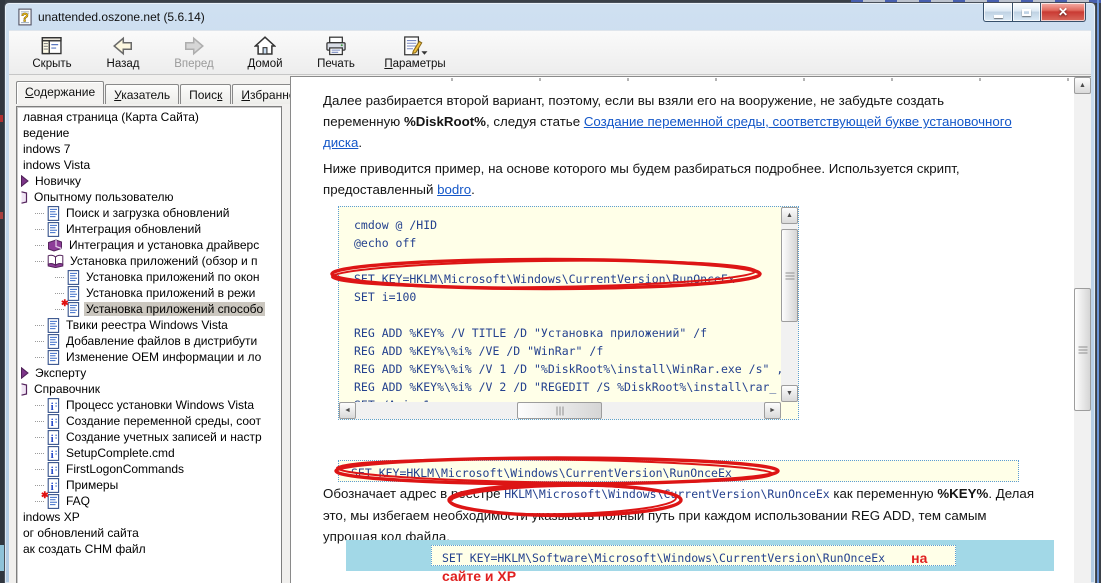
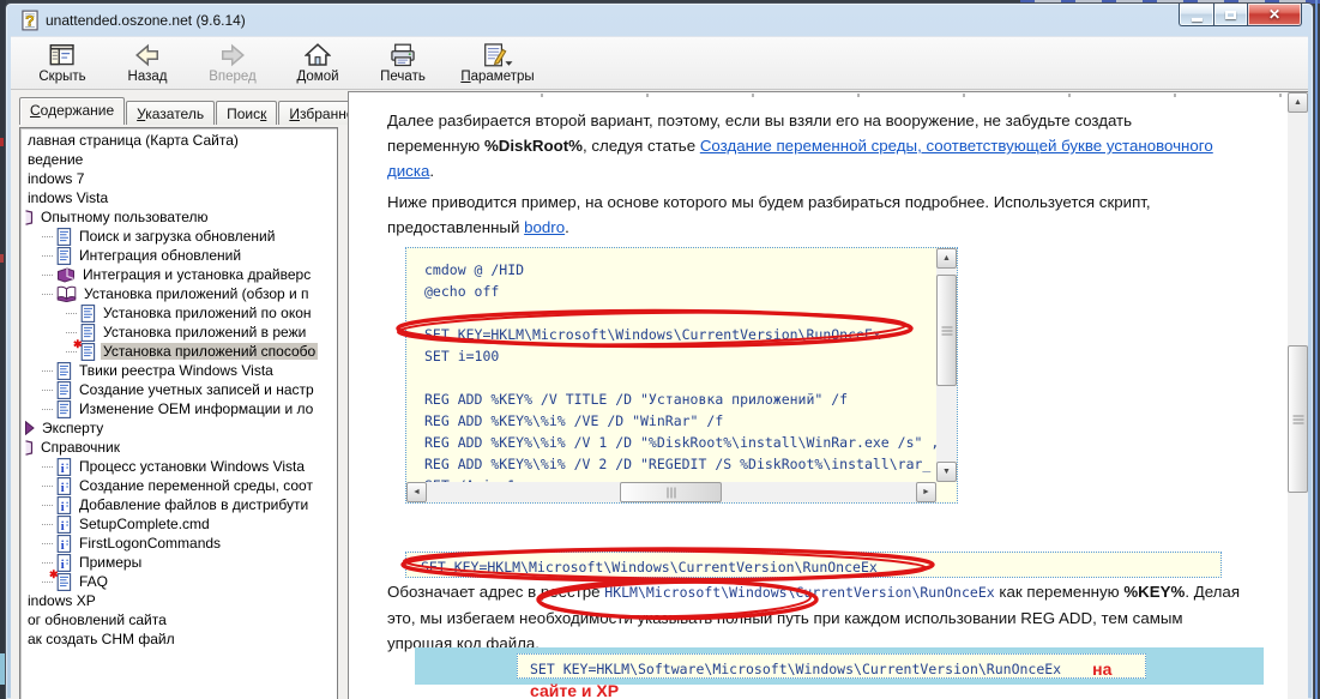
  ?
- unattended.oszone.net (5.6.14)
+ unattended.oszone.net (9.6.14)
  ✕
  Скрыть
  Назад
  Вперед
  Домой
  Печать
  Параметры
  Содержание
  Указатель
  Поиск
  Избранн
  лавная страница (Карта Сайта)
  ведение
  indows 7
  indows Vista
- Новичку
  Опытному пользователю
  Поиск и загрузка обновлений
  Интеграция обновлений
  Интеграция и установка драйверс
  Установка приложений (обзор и п
  Установка приложений по окон
  Установка приложений в режи
  ✱
  Установка приложений способо
  Твики реестра Windows Vista
- Добавление файлов в дистрибути
+ Создание учетных записей и настр
  Изменение OEM информации и ло
  Эксперту
  Справочник
  i
  Процесс установки Windows Vista
  i
  Создание переменной среды, соот
  i
- Создание учетных записей и настр
+ Добавление файлов в дистрибути
  i
  SetupComplete.cmd
  i
  FirstLogonCommands
  i
  Примеры
  ✱
  FAQ
  indows XP
  ог обновлений сайта
  ак создать CHM файл
  Далее разбирается второй вариант, поэтому, если вы взяли его на вооружение, не забудьте создать переменную %DiskRoot%, следуя статье Создание переменной среды, соответствующей букве установочного диска.
  Ниже приводится пример, на основе которого мы будем разбираться подробнее. Используется скрипт, предоставленный bodro.
  cmdow @ /HID
  @echo off
  SET KEY=HKLM\Microsoft\Windows\CurrentVersion\RunOnx
  SET i=100
  REG ADD %KEY% /V TITLE /D "Установка приложений" /f
  REG ADD %KEY%\%i% /VE /D "WinRar" /f
  REG ADD %KEY%\%i% /V 1 /D "%DiskRoot%\install\WinRar.exe /s" ,
  REG ADD %KEY%\%i% /V 2 /D "REGEDIT /S %DiskRoot%\install\rar_
  T KEY=HKLM\Microsoft\Windows\CurrentVersion\RunOnceEx
  Обозначает адрес втре HKLM\Microsoft\Windows\rrentVersion\RunOnceEx как переменную %KEY%. Делая это, мы избегаем необходимосный путь при каждом использовании REG ADD, тем самым упрощая код файла.
  SET KEY=HKLM\Software\Microsoft\Windows\CurrentVersion\RunOnceEx на сайте и XP
